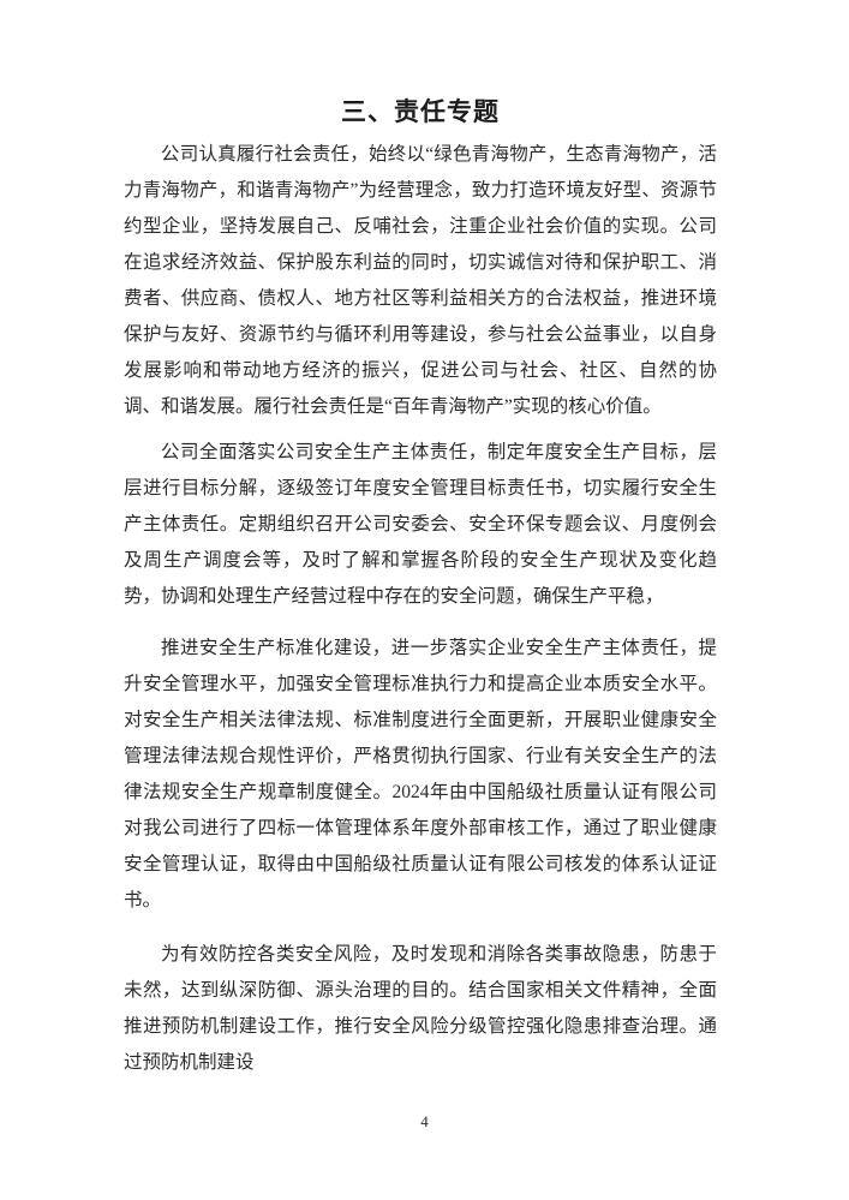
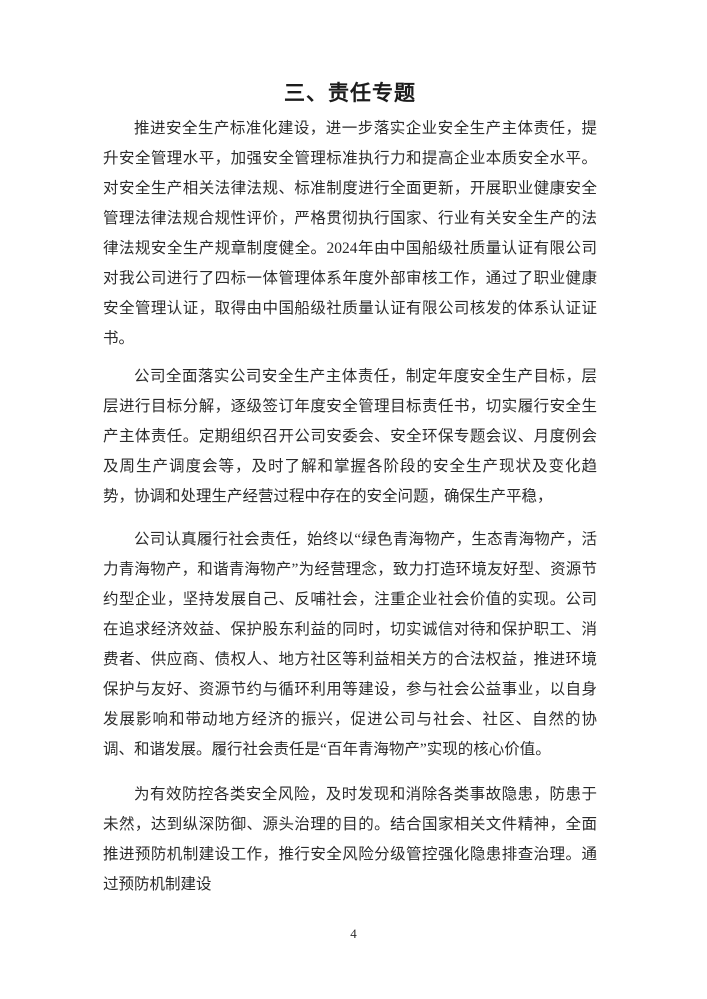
  三、责任专题
- 公司认真履行社会责任，始终以“绿色青海物产，生态青海物产，活力青海物产，和谐青海物产”为经营理念，致力打造环境友好型、资源节约型企业，坚持发展自己、反哺社会，注重企业社会价值的实现。公司在追求经济效益、保护股东利益的同时，切实诚信对待和保护职工、消费者、供应商、债权人、地方社区等利益相关方的合法权益，推进环境保护与友好、资源节约与循环利用等建设，参与社会公益事业，以自身发展影响和带动地方经济的振兴，促进公司与社会、社区、自然的协调、和谐发展。履行社会责任是“百年青海物产”实现的核心价值。
+ 推进安全生产标准化建设，进一步落实企业安全生产主体责任，提升安全管理水平，加强安全管理标准执行力和提高企业本质安全水平。对安全生产相关法律法规、标准制度进行全面更新，开展职业健康安全管理法律法规合规性评价，严格贯彻执行国家、行业有关安全生产的法律法规安全生产规章制度健全。2024年由中国船级社质量认证有限公司对我公司进行了四标一体管理体系年度外部审核工作，通过了职业健康安全管理认证，取得由中国船级社质量认证有限公司核发的体系认证证书。
  公司全面落实公司安全生产主体责任，制定年度安全生产目标，层层进行目标分解，逐级签订年度安全管理目标责任书，切实履行安全生产主体责任。定期组织召开公司安委会、安全环保专题会议、月度例会及周生产调度会等，及时了解和掌握各阶段的安全生产现状及变化趋势，协调和处理生产经营过程中存在的安全问题，确保生产平稳，
- 推进安全生产标准化建设，进一步落实企业安全生产主体责任，提升安全管理水平，加强安全管理标准执行力和提高企业本质安全水平。对安全生产相关法律法规、标准制度进行全面更新，开展职业健康安全管理法律法规合规性评价，严格贯彻执行国家、行业有关安全生产的法律法规安全生产规章制度健全。2024年由中国船级社质量认证有限公司对我公司进行了四标一体管理体系年度外部审核工作，通过了职业健康安全管理认证，取得由中国船级社质量认证有限公司核发的体系认证证书。
+ 公司认真履行社会责任，始终以“绿色青海物产，生态青海物产，活力青海物产，和谐青海物产”为经营理念，致力打造环境友好型、资源节约型企业，坚持发展自己、反哺社会，注重企业社会价值的实现。公司在追求经济效益、保护股东利益的同时，切实诚信对待和保护职工、消费者、供应商、债权人、地方社区等利益相关方的合法权益，推进环境保护与友好、资源节约与循环利用等建设，参与社会公益事业，以自身发展影响和带动地方经济的振兴，促进公司与社会、社区、自然的协调、和谐发展。履行社会责任是“百年青海物产”实现的核心价值。
  为有效防控各类安全风险，及时发现和消除各类事故隐患，防患于未然，达到纵深防御、源头治理的目的。结合国家相关文件精神，全面推进预防机制建设工作，推行安全风险分级管控强化隐患排查治理。通过预防机制建设
  4
